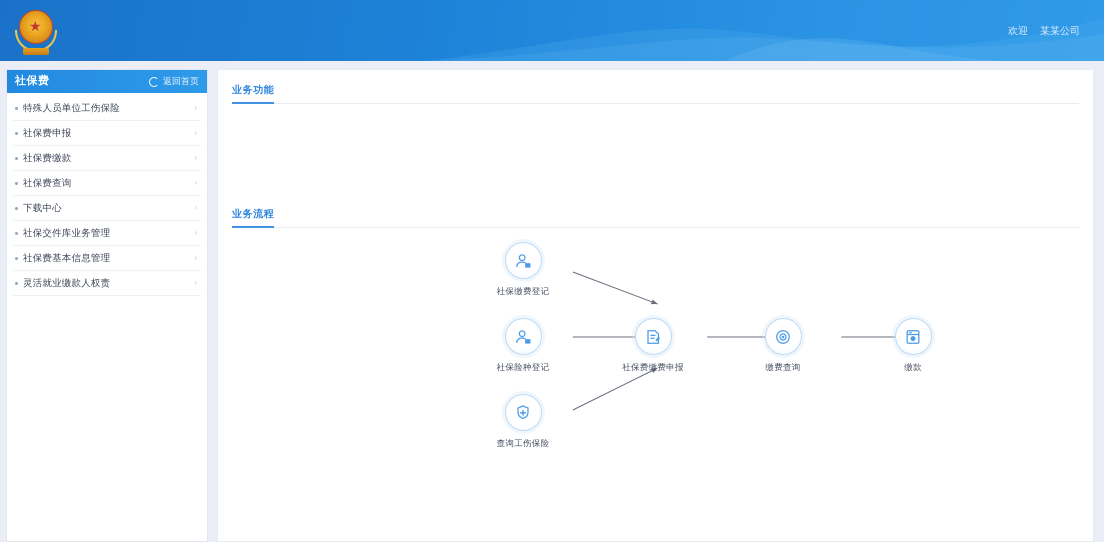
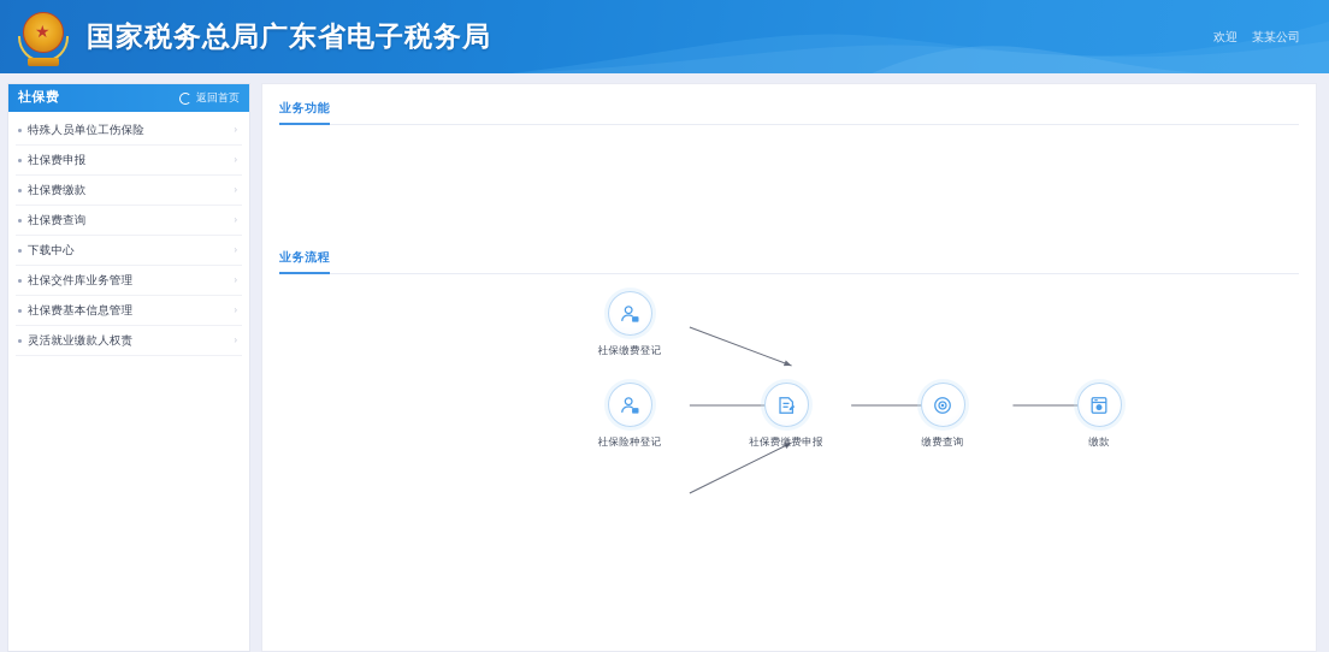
  ★
+ 国家税务总局广东省电子税务局
  欢迎
  某某公司
  社保费
  返回首页
  特殊人员单位工伤保险
  ›
  社保费申报
  ›
  社保费缴款
  ›
  社保费查询
  ›
  下载中心
  ›
  社保交件库业务管理
  ›
  社保费基本信息管理
  ›
  灵活就业缴款人权责
  ›
  业务功能
  业务流程
  社保缴费登记
  社保险种登记
- 查询工伤保险
  社保费缴费申报
  缴费查询
  缴款
